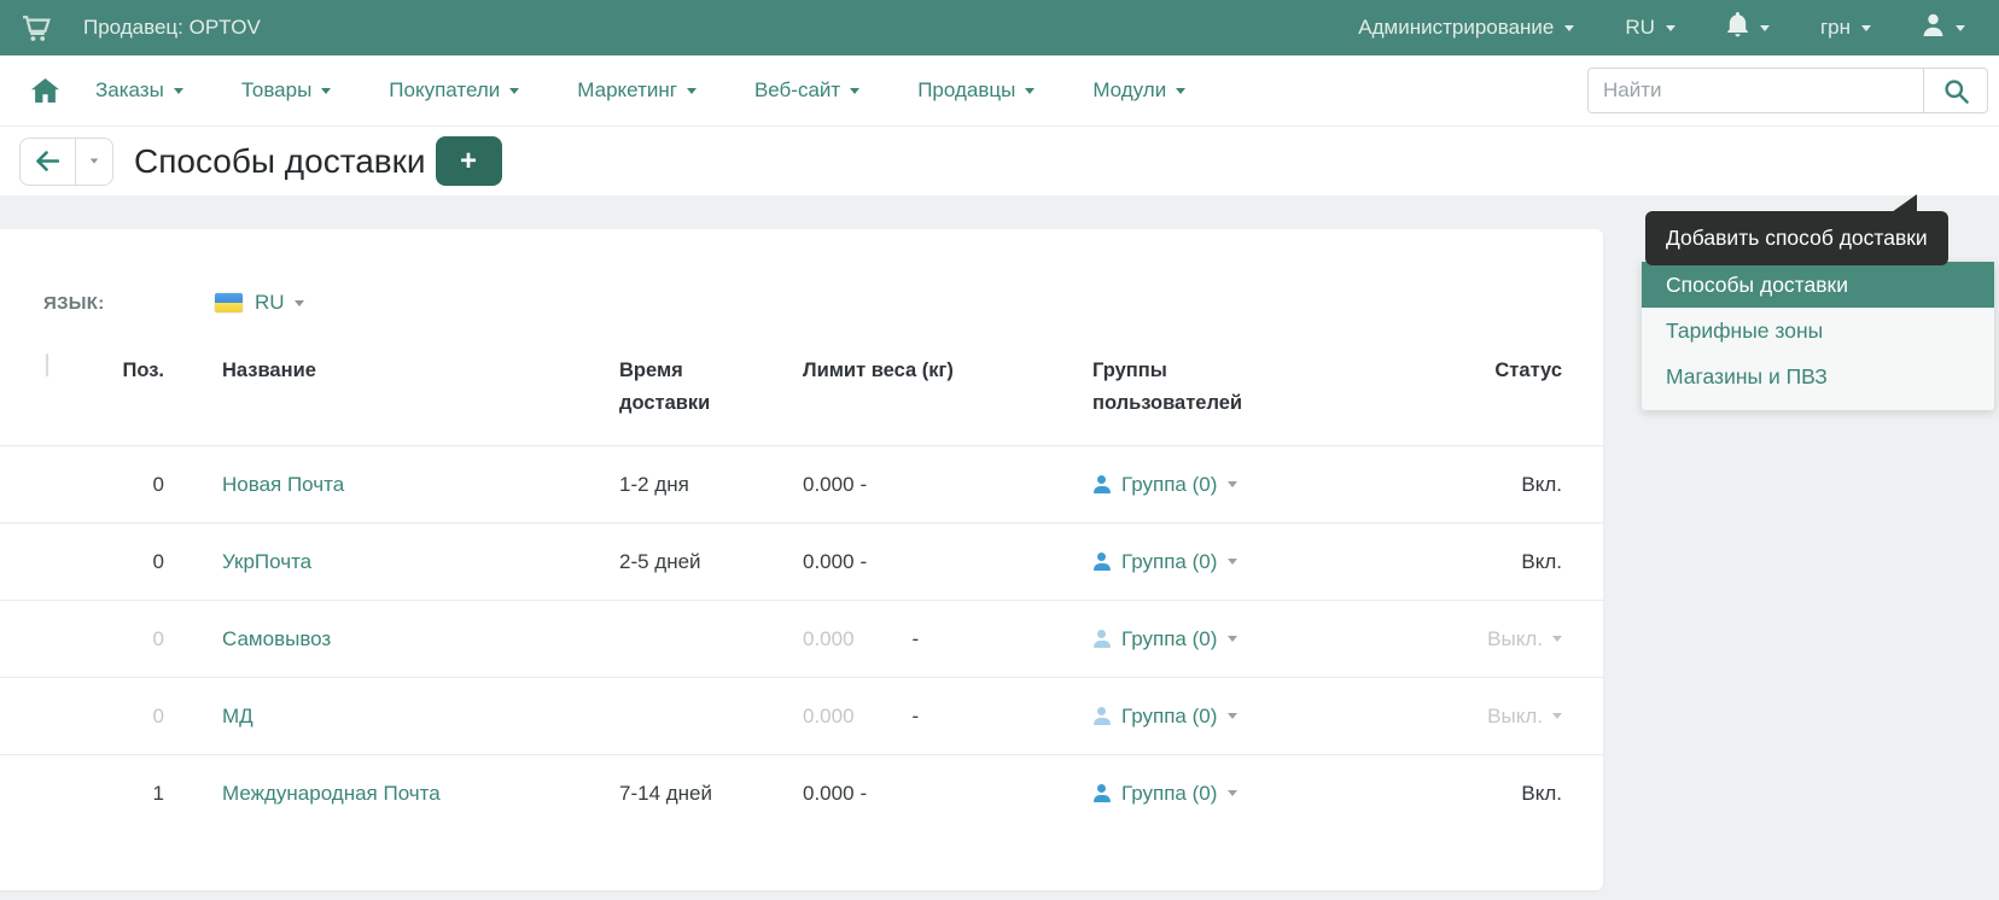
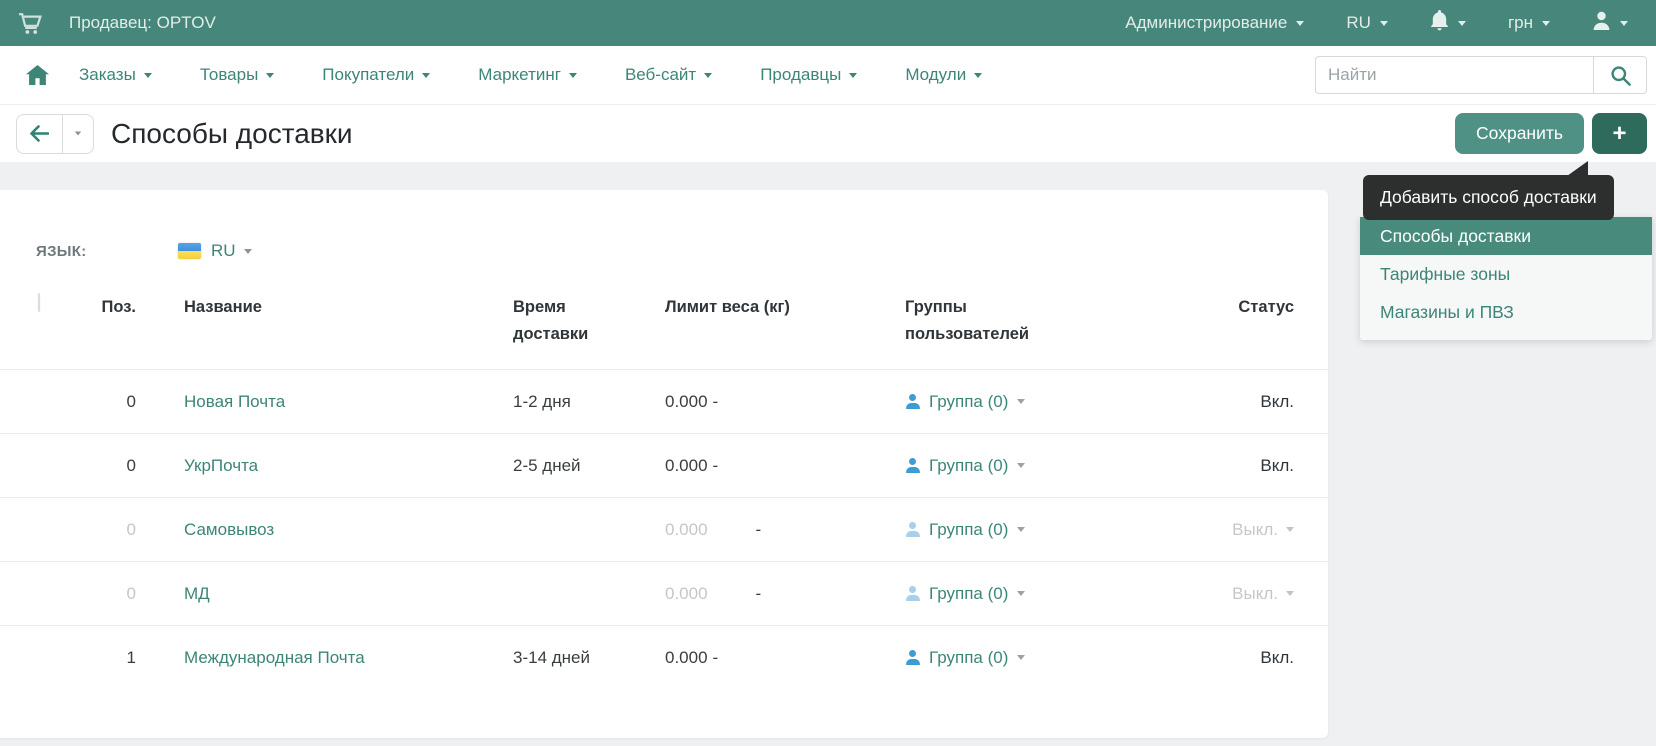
  Продавец: OPTOV
  Администрирование
  RU
  грн
  Заказы
  Товары
  Покупатели
  Маркетинг
  Веб-сайт
  Продавцы
  Модули
  Найти
  Способы доставки
+ Сохранить
  +
  ЯЗЫК:
  RU
  Поз.
  Название
  Время доставки
  Лимит веса (кг)
  Группы пользователей
  Статус
  0
  Новая Почта
  1-2 дня
  0.000 -
  Группа (0)
  Вкл.
  0
  УкрПочта
  2-5 дней
  0.000 -
  Группа (0)
  Вкл.
  0
  Самовывоз
  0.000 -
  Группа (0)
  Выкл.
  0
  МД
  0.000 -
  Группа (0)
  Выкл.
  1
  Международная Почта
- 7-14 дней
+ 3-14 дней
  0.000 -
  Группа (0)
  Вкл.
  Добавить способ доставки
  Способы доставки
  Тарифные зоны
  Магазины и ПВЗ
